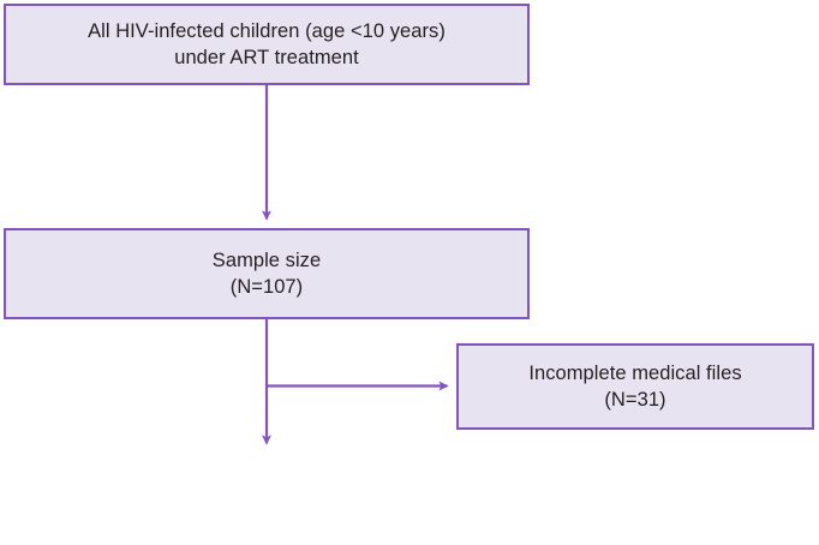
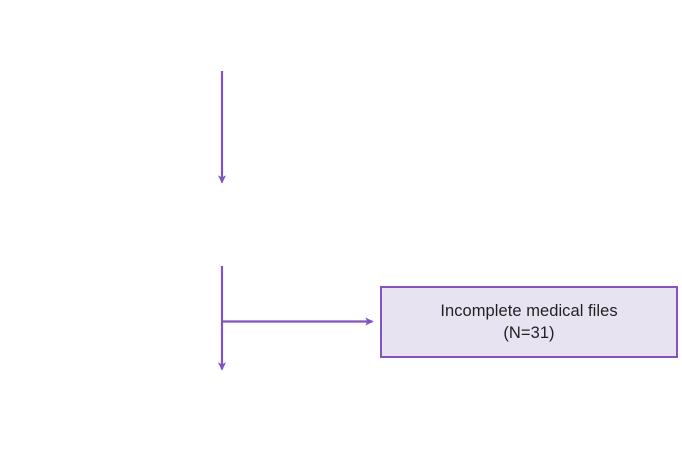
- All HIV-infected children (age <10 years)
- under ART treatment
- Sample size
- (N=107)
  Incomplete medical files
  (N=31)
